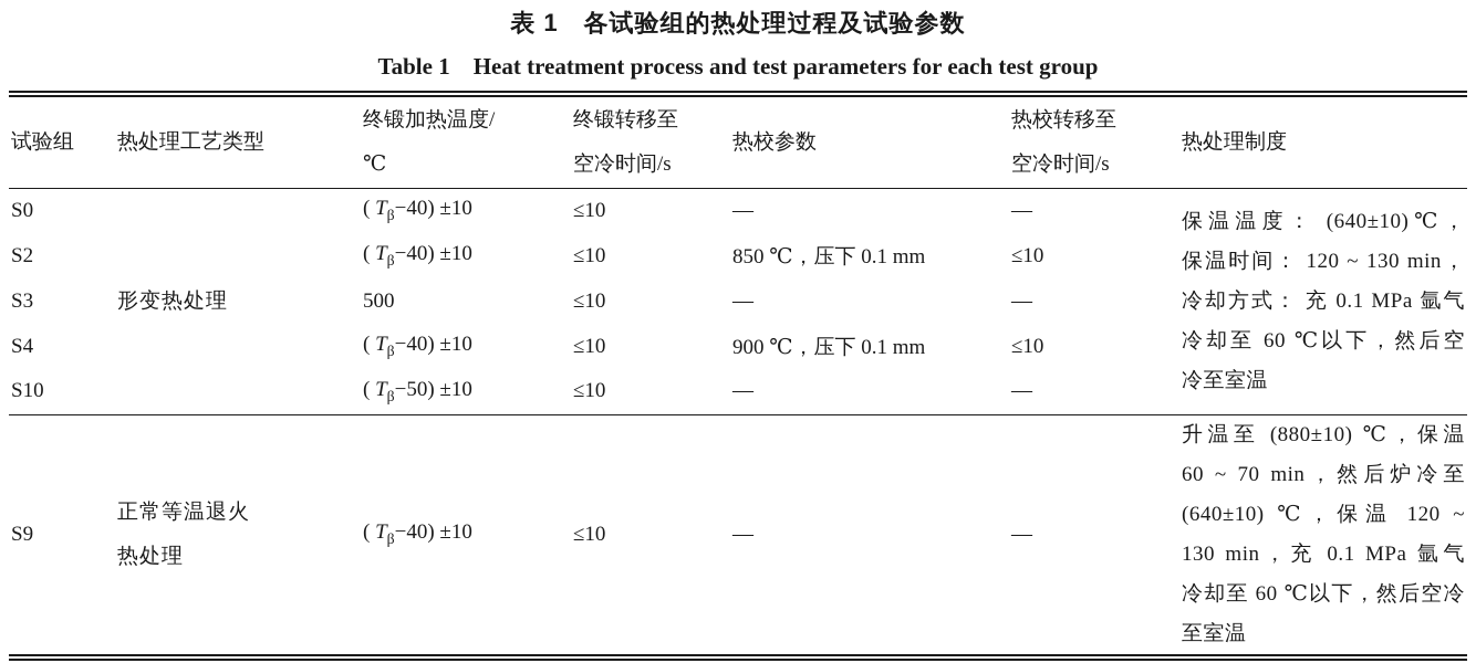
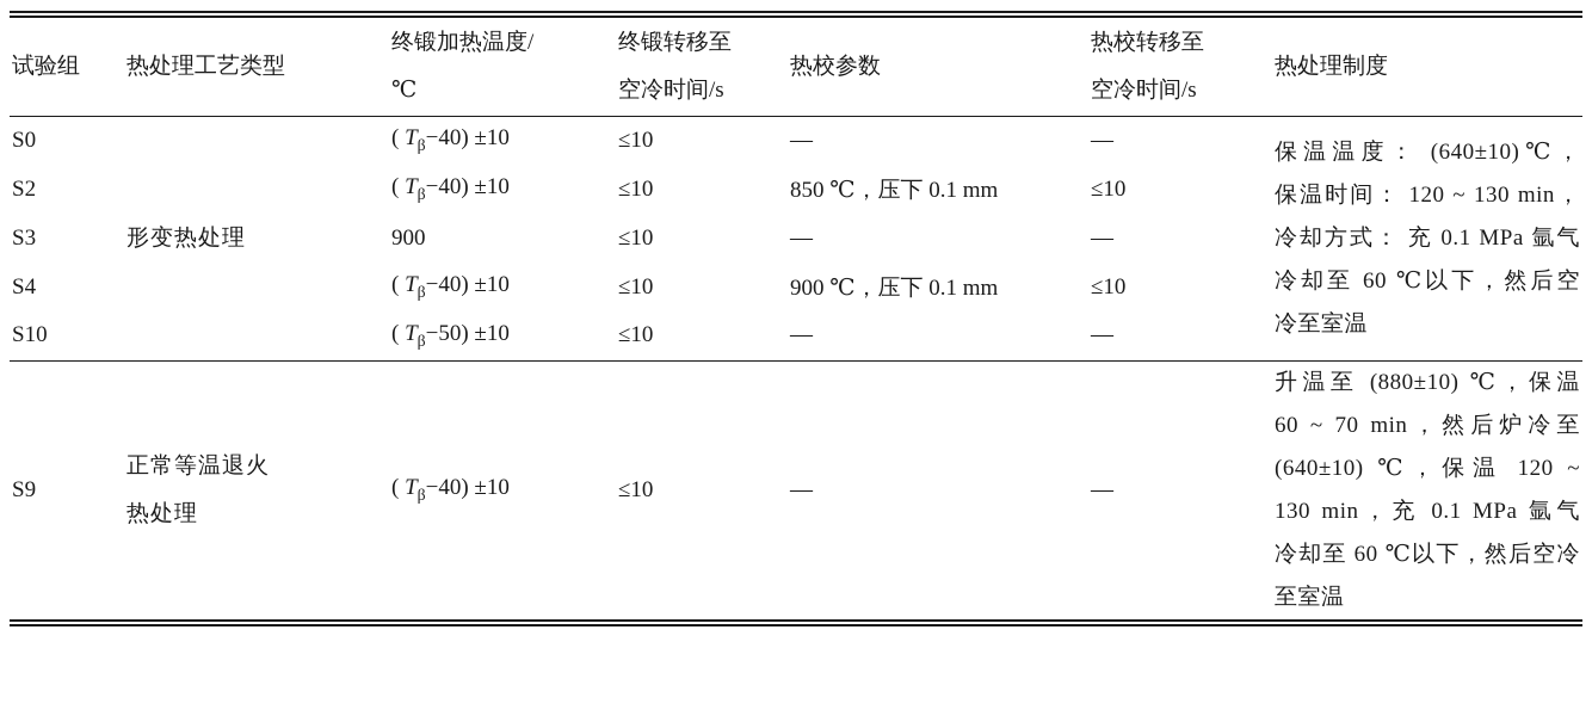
- 表 1 各试验组的热处理过程及试验参数
- Table 1 Heat treatment process and test parameters for each test group
  试验组	热处理工艺类型	终锻加热温度/℃	终锻转移至空冷时间/s	热校参数	热校转移至空冷时间/s	热处理制度
  S0	形变热处理	( Tβ−40) ±10	≤10	—	—	保温温度： (640±10)℃，保温时间： 120 ~ 130 min，冷却方式： 充 0.1 MPa 氩气冷却至 60 ℃以下，然后空冷至室温
  S2	( Tβ−40) ±10	≤10	850 ℃，压下 0.1 mm	≤10
- S3	500	≤10	—	—
+ S3	900	≤10	—	—
  S4	( Tβ−40) ±10	≤10	900 ℃，压下 0.1 mm	≤10
  S10	( Tβ−50) ±10	≤10	—	—
  S9	正常等温退火热处理	( Tβ−40) ±10	≤10	—	—	升温至 (880±10) ℃，保温60 ~ 70 min，然后炉冷至(640±10) ℃，保温 120 ~130 min，充 0.1 MPa 氩气冷却至 60 ℃以下，然后空冷至室温
